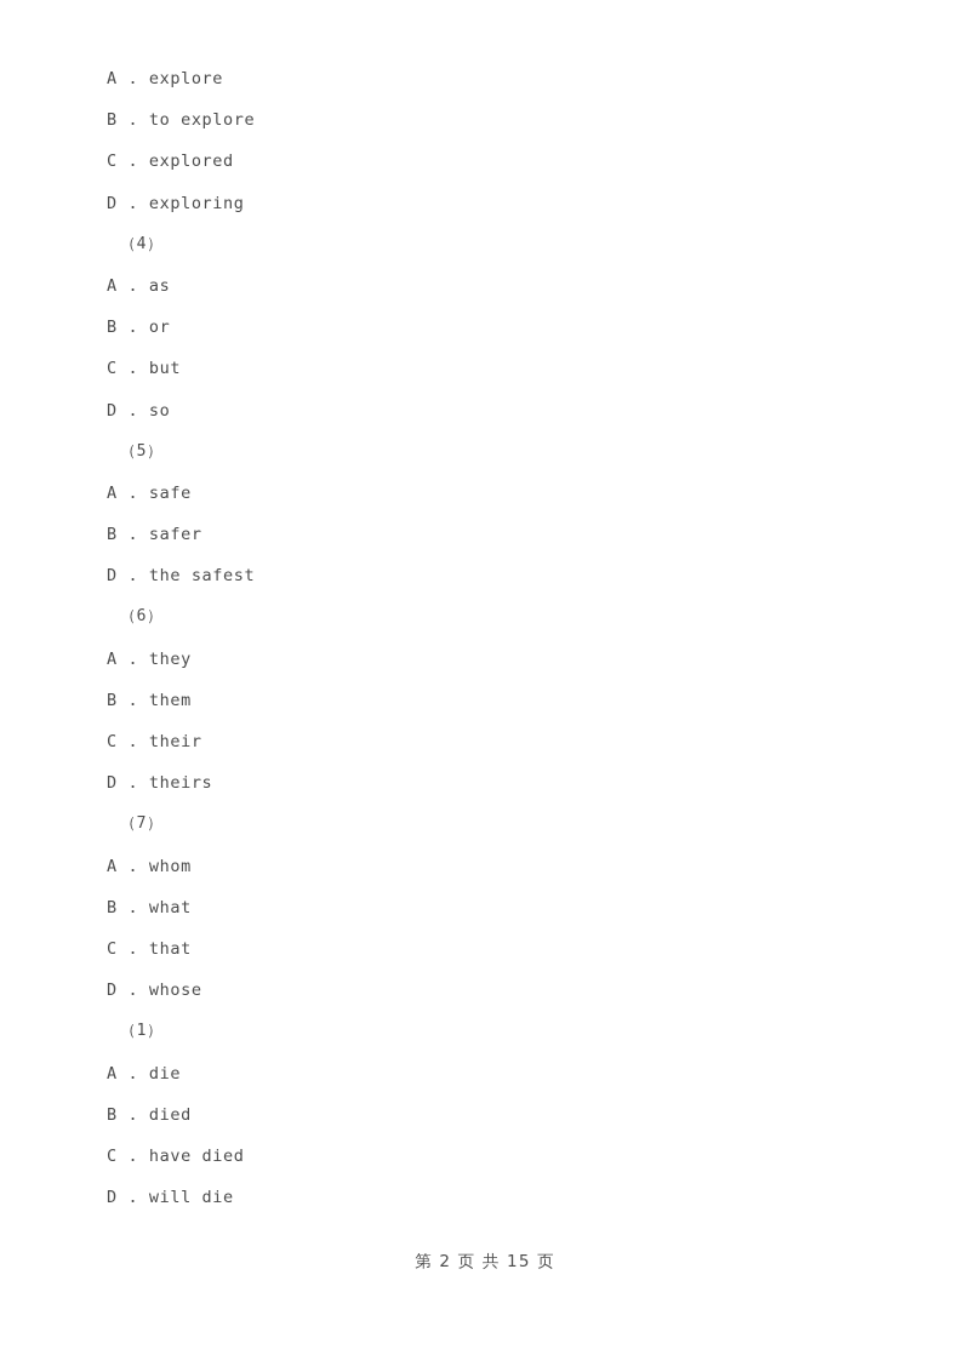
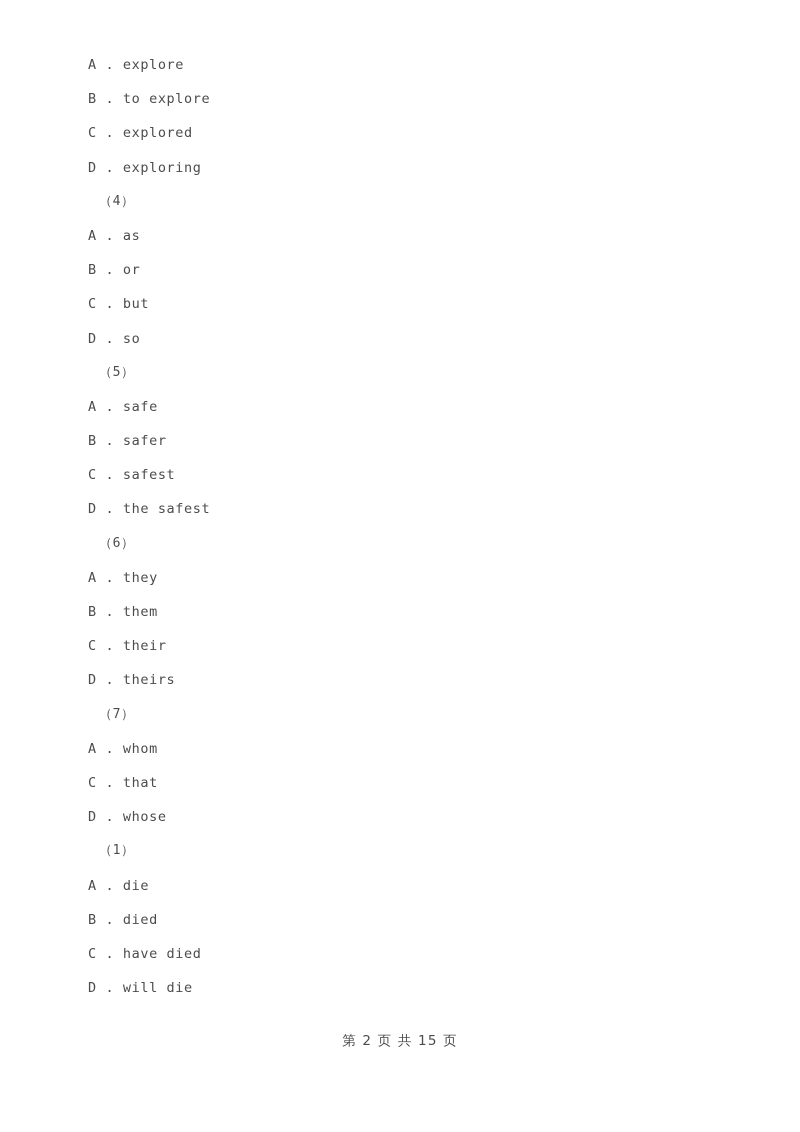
  A . explore
  B . to explore
  C . explored
  D . exploring
  （4）
  A . as
  B . or
  C . but
  D . so
  （5）
  A . safe
  B . safer
+ C . safest
  D . the safest
  （6）
  A . they
  B . them
  C . their
  D . theirs
  （7）
  A . whom
- B . what
  C . that
  D . whose
  （1）
  A . die
  B . died
  C . have died
  D . will die
  第 2 页 共 15 页
